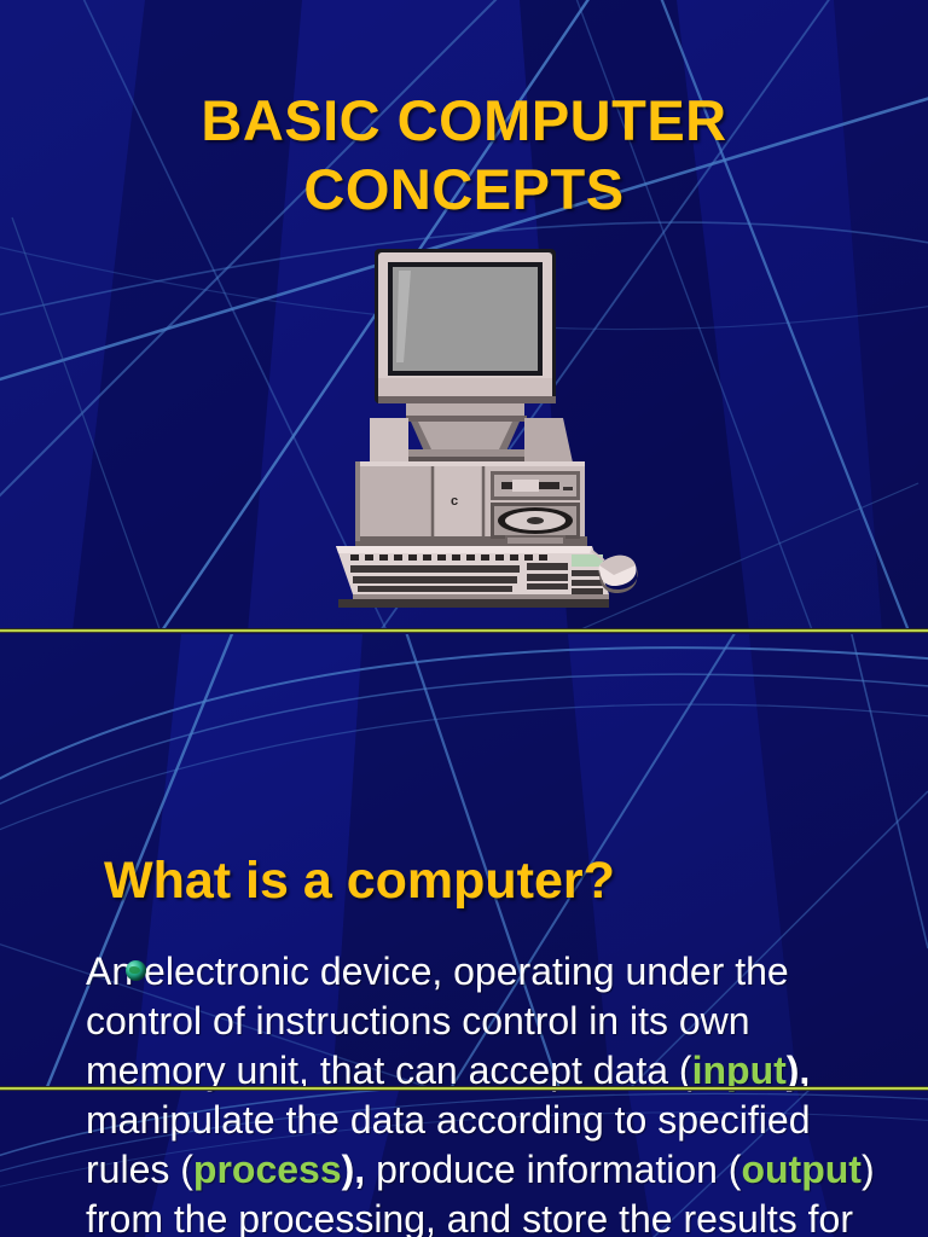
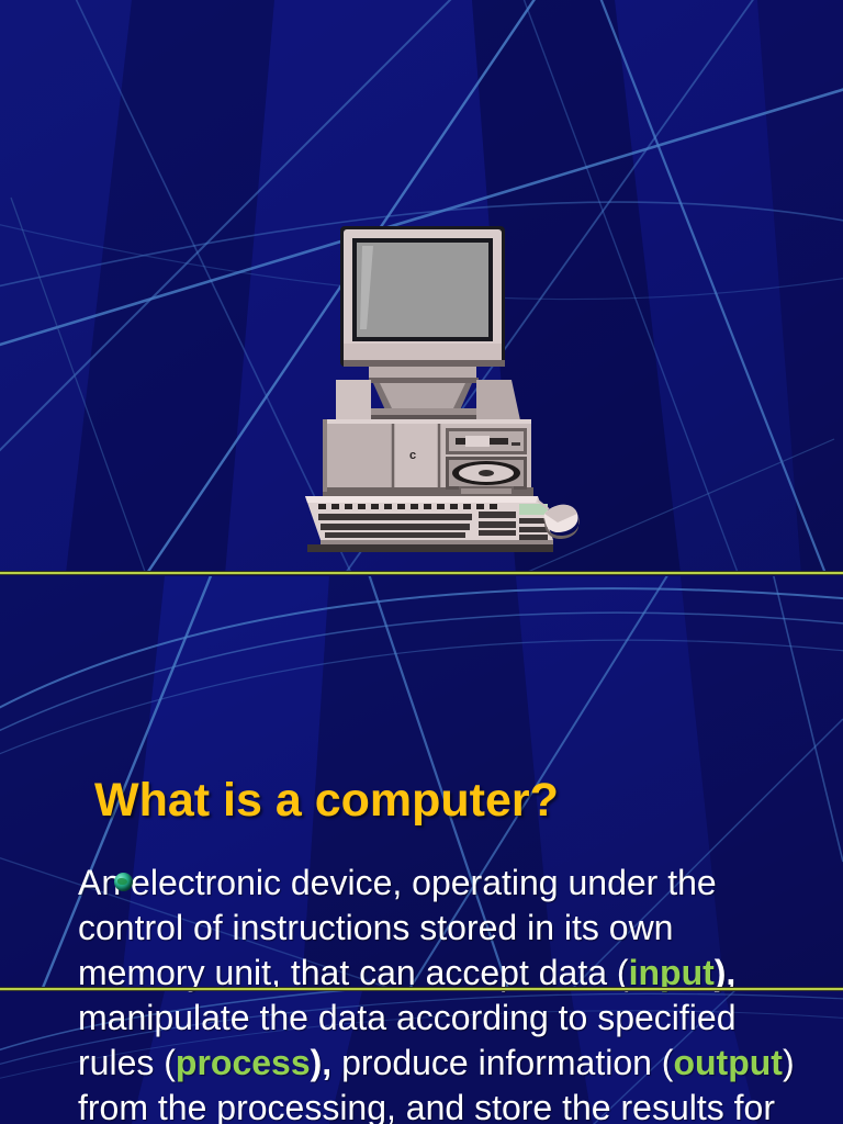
- BASIC COMPUTER
- CONCEPTS
  c
  What is a computer?
- An electronic device, operating under the control of instructions control in its own memory unit, that can accept data (input), manipulate the data according to specified rules (process), produce information (output) from the processing, and store the results for
+ An electronic device, operating under the control of instructions stored in its own memory unit, that can accept data (input), manipulate the data according to specified rules (process), produce information (output) from the processing, and store the results for
